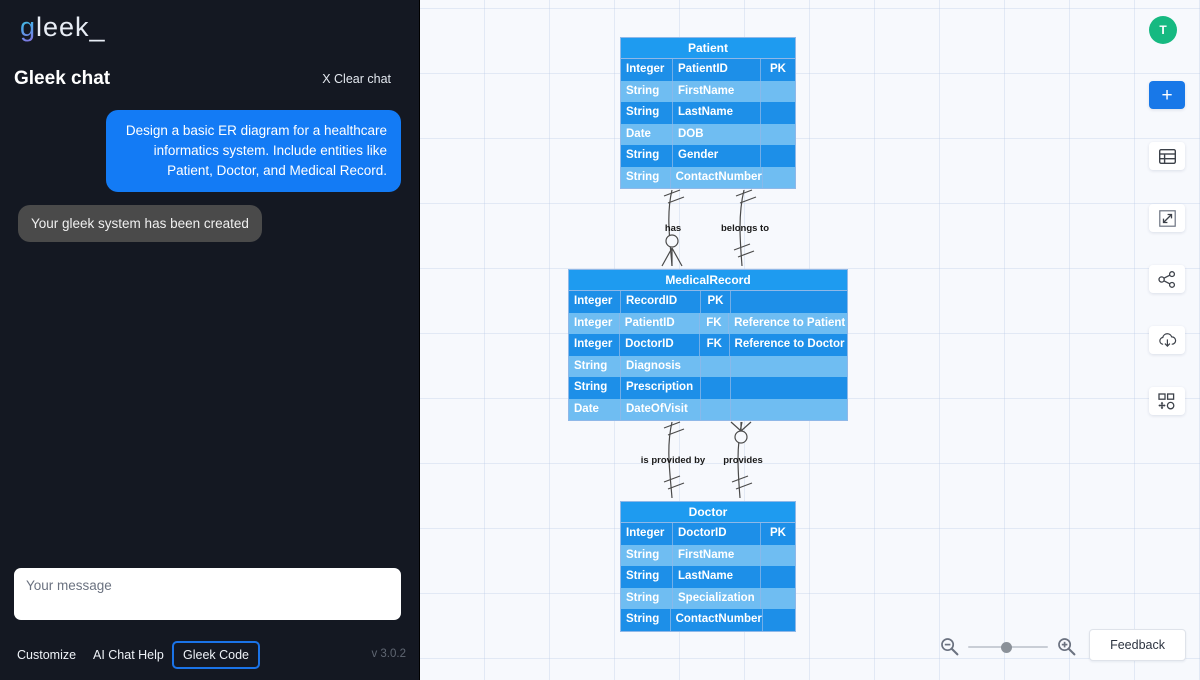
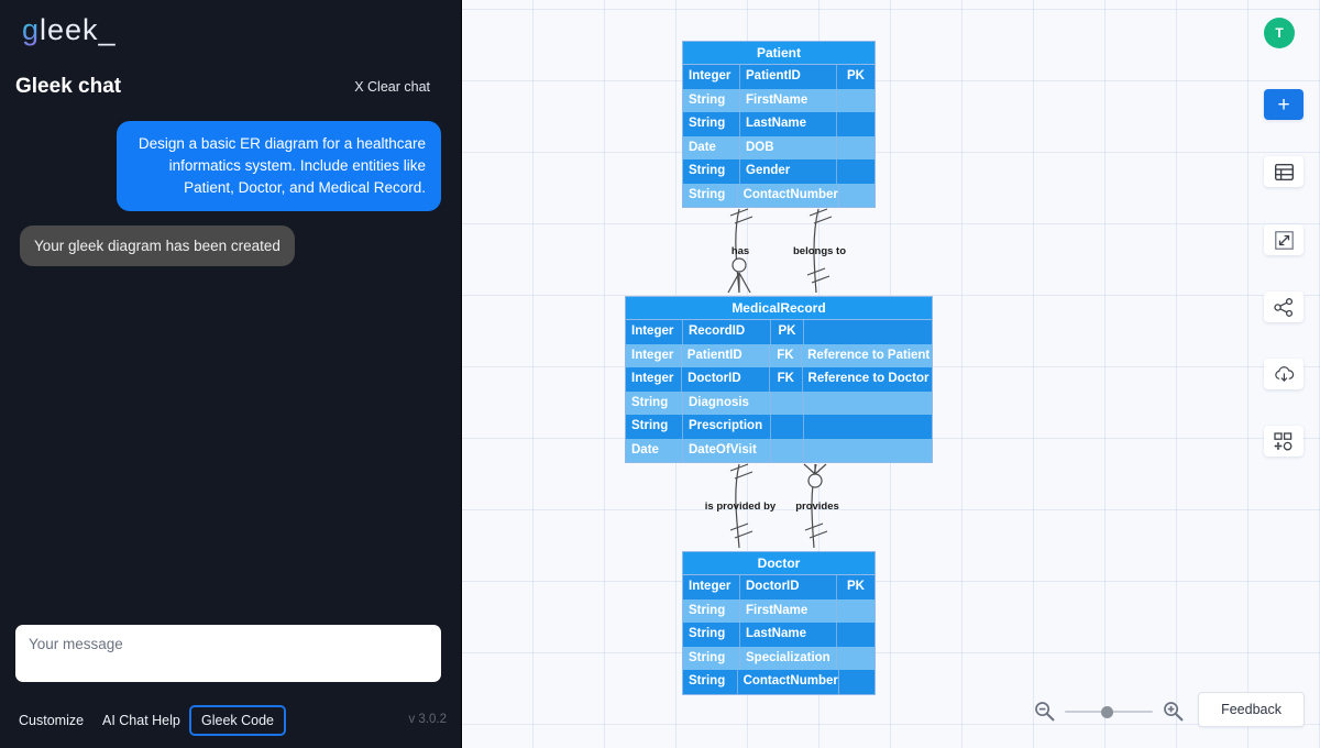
  gleek_
  Gleek chat
  X Clear chat
  Design a basic ER diagram for a healthcare informatics system. Include entities like Patient, Doctor, and Medical Record.
- Your gleek system has been created
+ Your gleek diagram has been created
  Your message
  Customize
  AI Chat Help
  Gleek Code
  v 3.0.2
  Patient
  Integer
  PatientID
  PK
  String
  FirstName
  String
  LastName
  Date
  DOB
  String
  Gender
  String
  ContactNumber
  MedicalRecord
  Integer
  RecordID
  PK
  Integer
  PatientID
  FK
  Reference to Patient
  Integer
  DoctorID
  FK
  Reference to Doctor
  String
  Diagnosis
  String
  Prescription
  Date
  DateOfVisit
  Doctor
  Integer
  DoctorID
  PK
  String
  FirstName
  String
  LastName
  String
  Specialization
  String
  ContactNumber
  has
  belongs to
  is provided by
  provides
  T
  +
  Feedback
